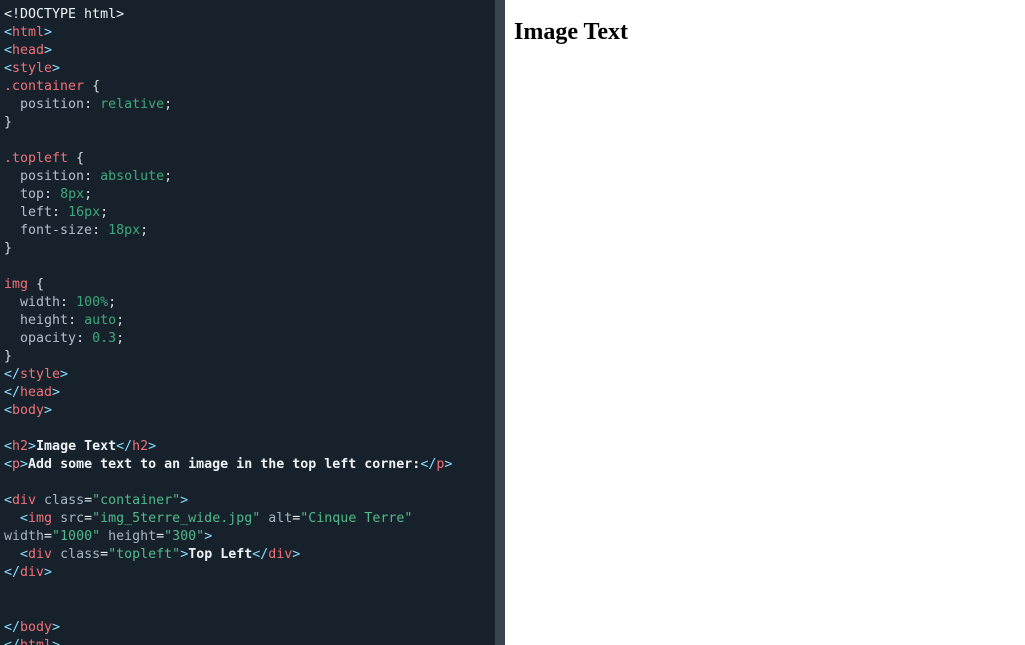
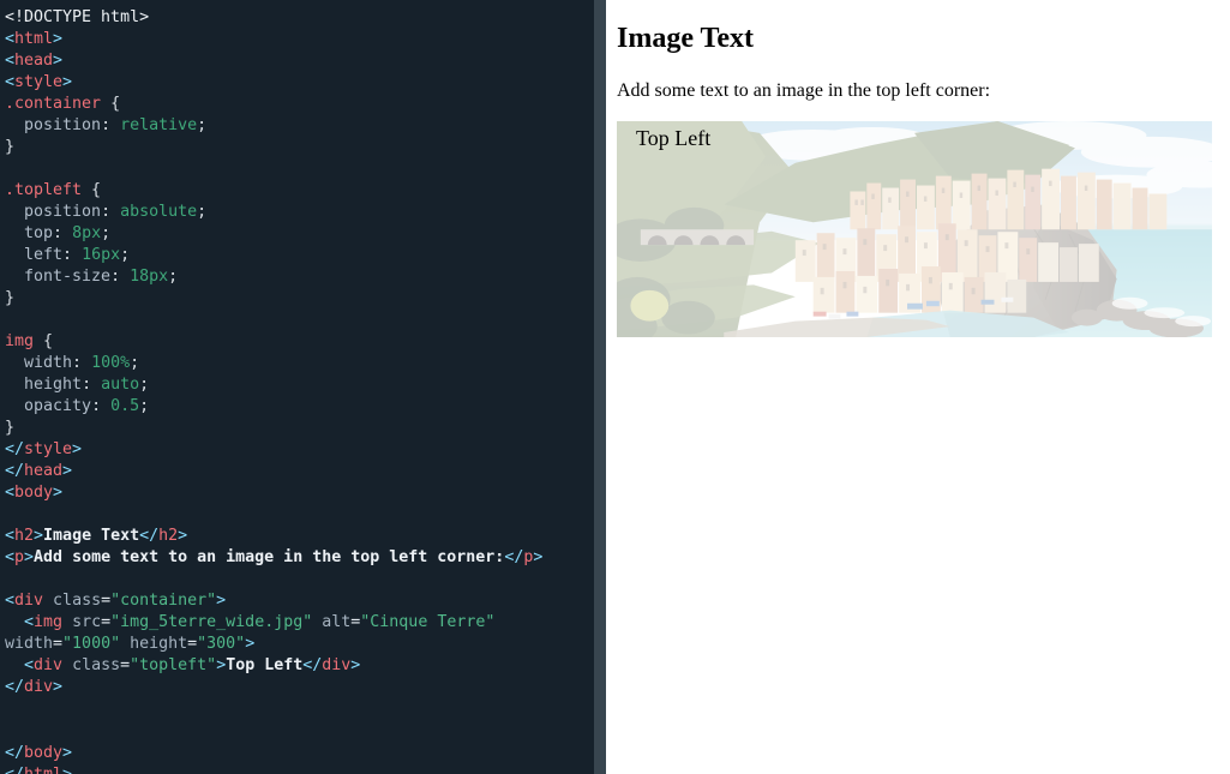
- <!DOCTYPE html> <html> <head> <style> .container { position: relative; } .topleft { position: absolute; top: 8px; left: 16px; font-size: 18px; } img { width: 100%; height: auto; opacity: 0.3; } </style> </head> <body> <h2>Image Text</h2> <p>Add some text to an image in the top left corner:</p> <div class="container"> <img src="img_5terre_wide.jpg" alt="Cinque Terre" width="1000" height="300"> <div class="topleft">Top Left</div> </div> </body>
+ <!DOCTYPE html> <html> <head> <style> .container { position: relative; } .topleft { position: absolute; top: 8px; left: 16px; font-size: 18px; } img { width: 100%; height: auto; opacity: 0.5; } </style> </head> <body> <h2>Image Text</h2> <p>Add some text to an image in the top left corner:</p> <div class="container"> <img src="img_5terre_wide.jpg" alt="Cinque Terre" width="1000" height="300"> <div class="topleft">Top Left</div> </div> </body>
  Image Text
+ Add some text to an image in the top left corner:
+ Top Left
